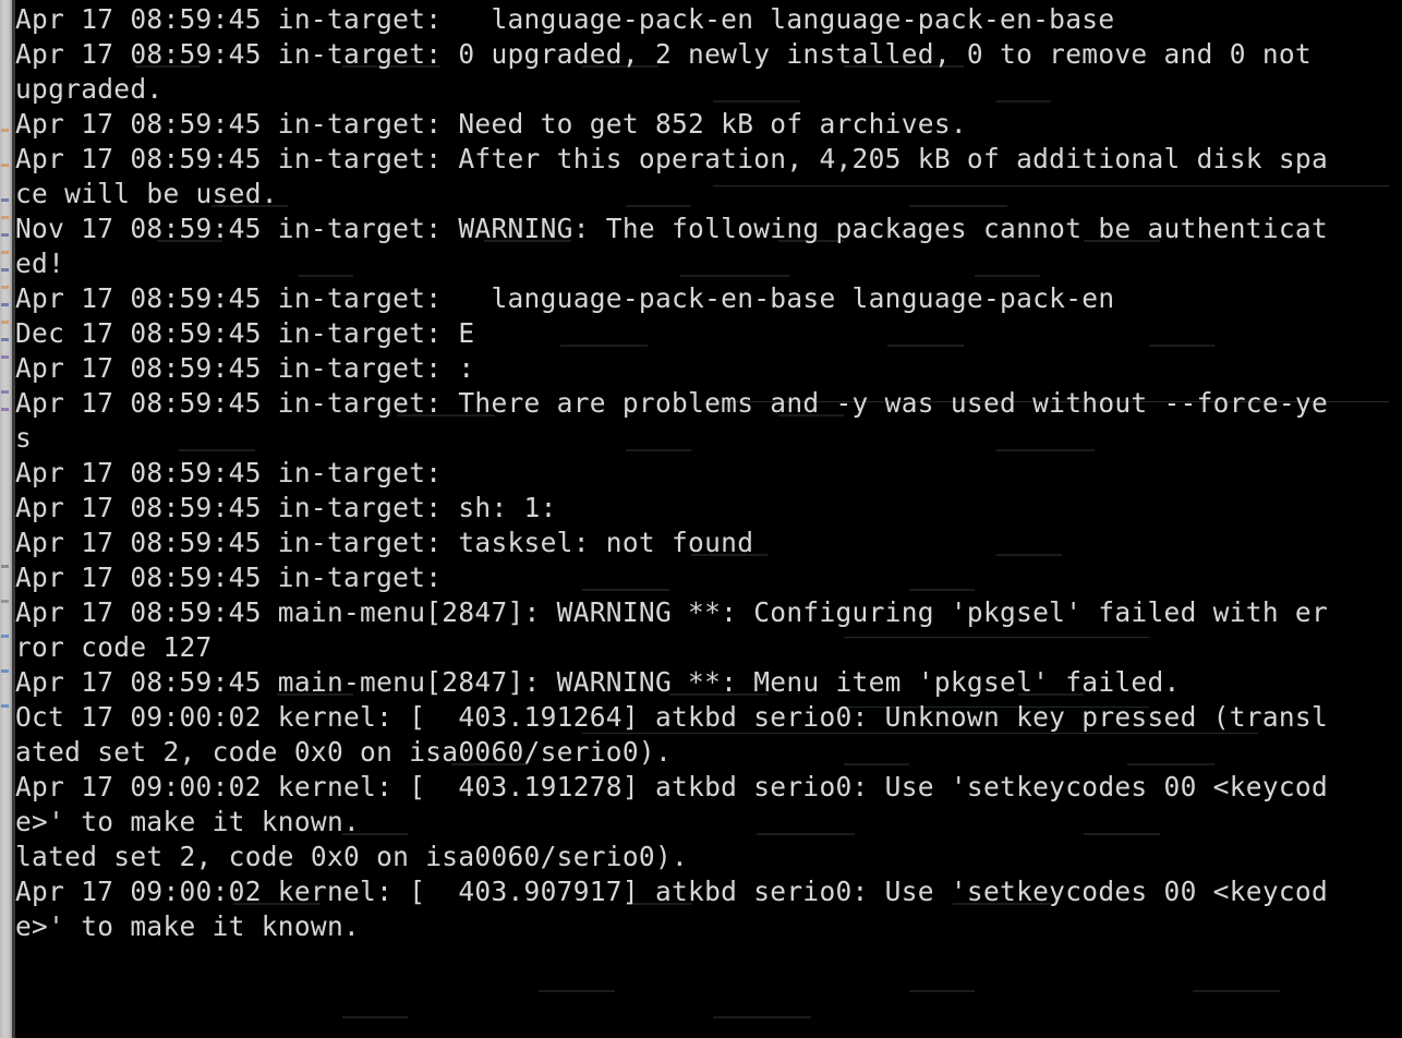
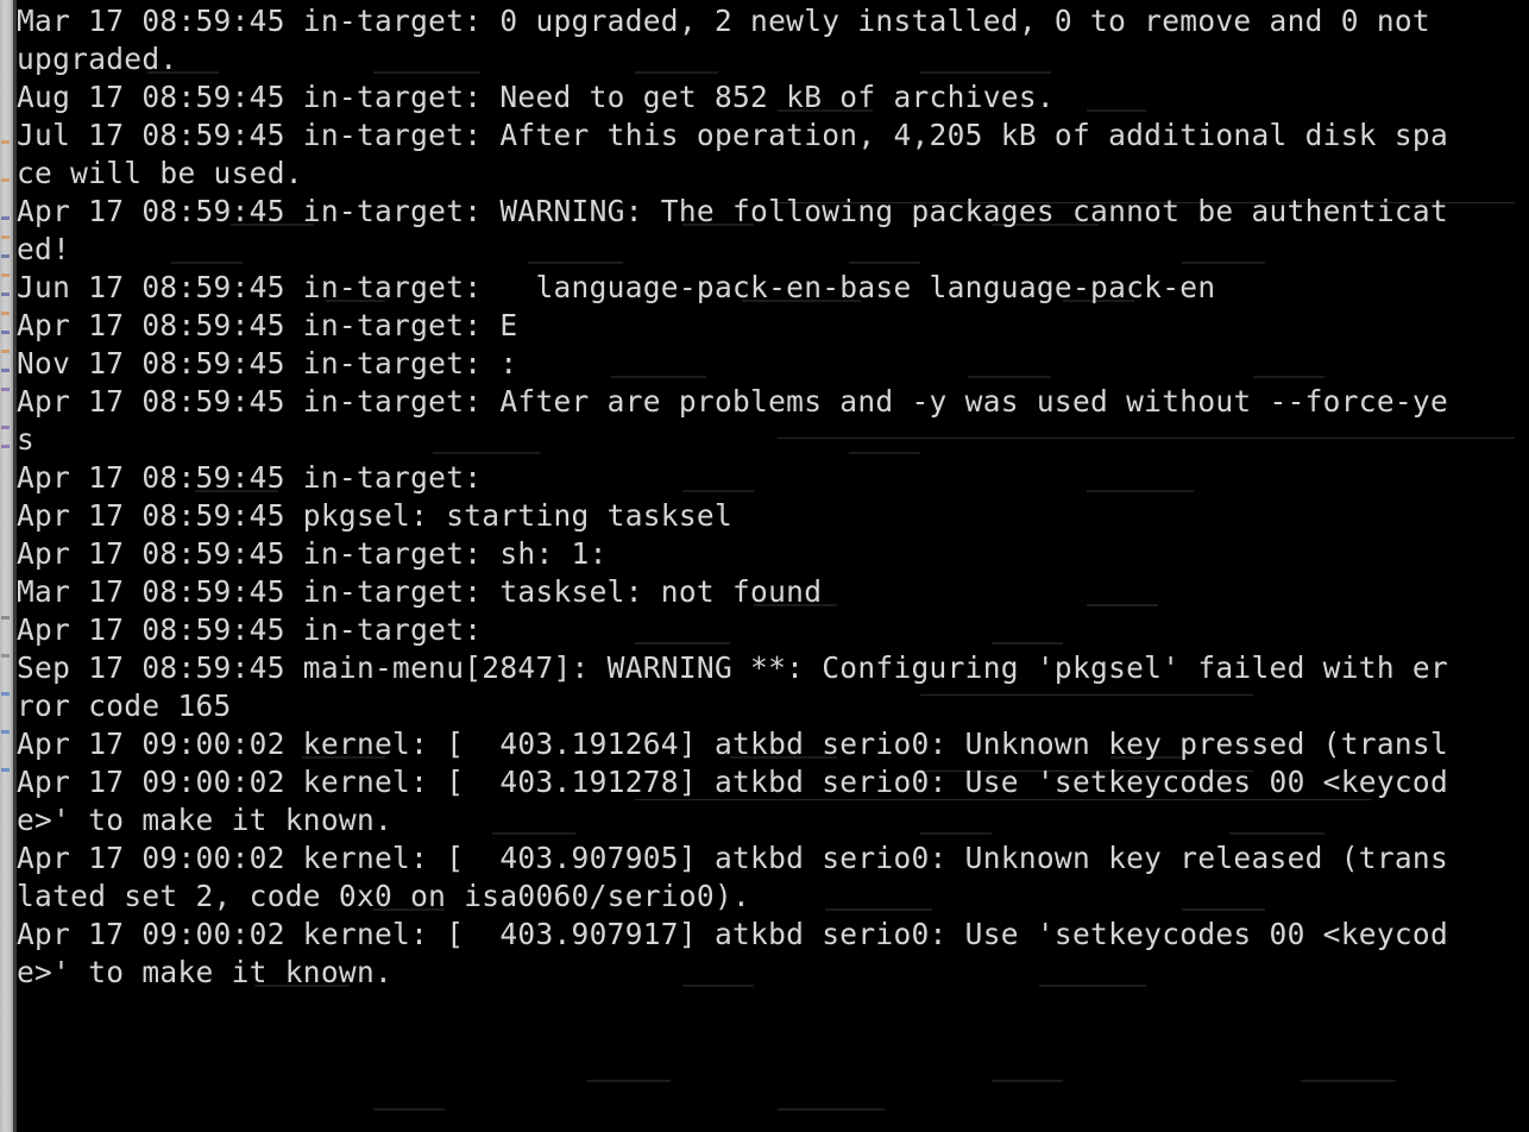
- Apr 17 08:59:45 in-target: language-pack-en language-pack-en-base
- Apr 17 08:59:45 in-target: 0 upgraded, 2 newly installed, 0 to remove and 0 not
+ Mar 17 08:59:45 in-target: 0 upgraded, 2 newly installed, 0 to remove and 0 not
  upgraded.
- Apr 17 08:59:45 in-target: Need to get 852 kB of archives.
+ Aug 17 08:59:45 in-target: Need to get 852 kB of archives.
- Apr 17 08:59:45 in-target: After this operation, 4,205 kB of additional disk spa
+ Jul 17 08:59:45 in-target: After this operation, 4,205 kB of additional disk spa
  ce will be used.
- Nov 17 08:59:45 in-target: WARNING: The following packages cannot be authenticat
+ Apr 17 08:59:45 in-target: WARNING: The following packages cannot be authenticat
  ed!
- Apr 17 08:59:45 in-target: language-pack-en-base language-pack-en
+ Jun 17 08:59:45 in-target: language-pack-en-base language-pack-en
- Dec 17 08:59:45 in-target: E
+ Apr 17 08:59:45 in-target: E
- Apr 17 08:59:45 in-target: :
+ Nov 17 08:59:45 in-target: :
- Apr 17 08:59:45 in-target: There are problems and -y was used without --force-ye
+ Apr 17 08:59:45 in-target: After are problems and -y was used without --force-ye
  s
  Apr 17 08:59:45 in-target:
+ Apr 17 08:59:45 pkgsel: starting tasksel
  Apr 17 08:59:45 in-target: sh: 1:
- Apr 17 08:59:45 in-target: tasksel: not found
+ Mar 17 08:59:45 in-target: tasksel: not found
  Apr 17 08:59:45 in-target:
- Apr 17 08:59:45 main-menu[2847]: WARNING **: Configuring 'pkgsel' failed with er
+ Sep 17 08:59:45 main-menu[2847]: WARNING **: Configuring 'pkgsel' failed with er
- ror code 127
+ ror code 165
- Apr 17 08:59:45 main-menu[2847]: WARNING **: Menu item 'pkgsel' failed.
- Oct 17 09:00:02 kernel: [ 403.191264] atkbd serio0: Unknown key pressed (transl
+ Apr 17 09:00:02 kernel: [ 403.191264] atkbd serio0: Unknown key pressed (transl
- ated set 2, code 0x0 on isa0060/serio0).
  Apr 17 09:00:02 kernel: [ 403.191278] atkbd serio0: Use 'setkeycodes 00 <keycod
  e>' to make it known.
+ Apr 17 09:00:02 kernel: [ 403.907905] atkbd serio0: Unknown key released (trans
  lated set 2, code 0x0 on isa0060/serio0).
  Apr 17 09:00:02 kernel: [ 403.907917] atkbd serio0: Use 'setkeycodes 00 <keycod
  e>' to make it known.
